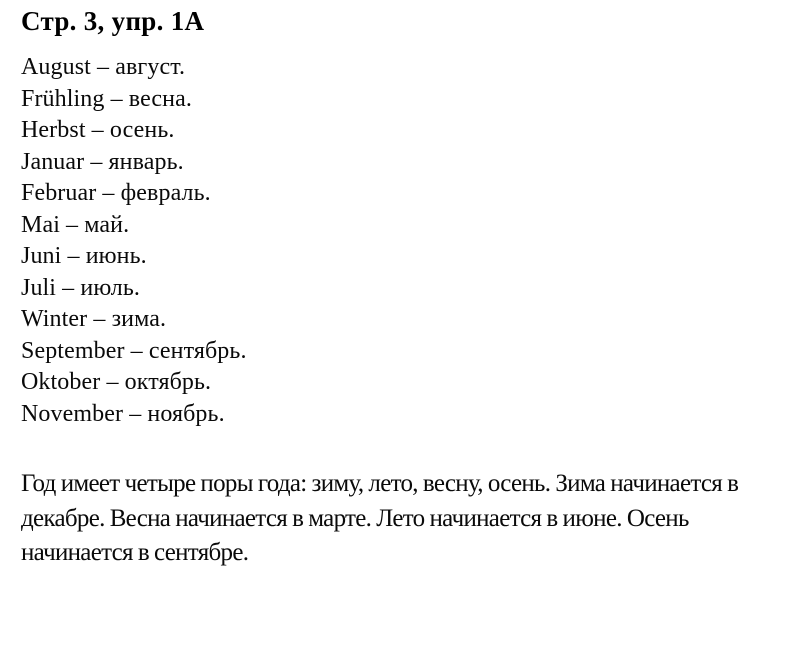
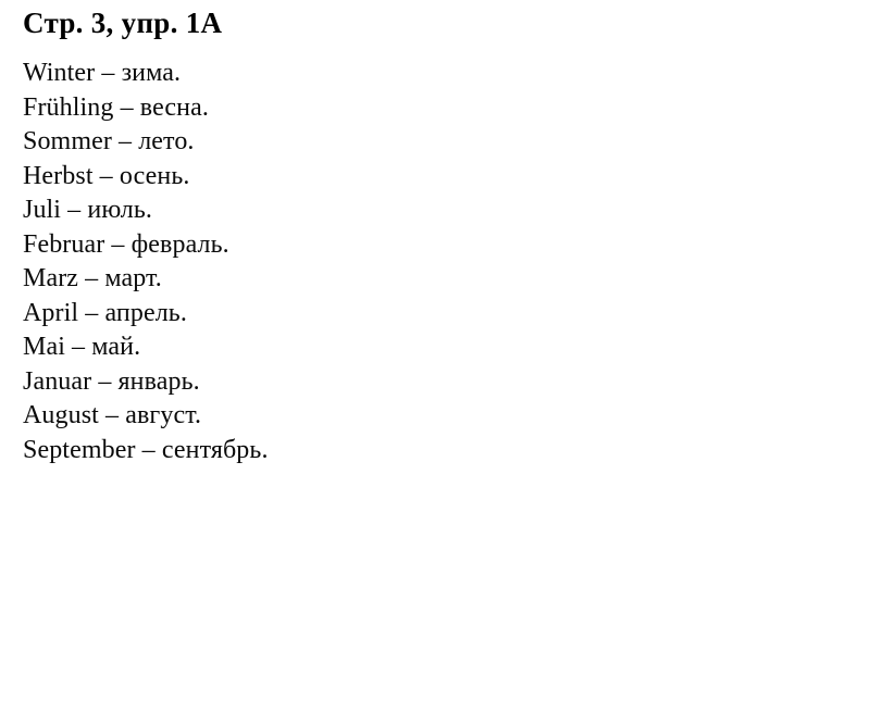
  Стр. 3, упр. 1А
- August – август.
+ Winter – зима.
  Frühling – весна.
+ Sommer – лето.
  Herbst – осень.
- Januar – январь.
+ Juli – июль.
  Februar – февраль.
+ Marz – март.
+ April – апрель.
  Mai – май.
- Juni – июнь.
- Juli – июль.
+ Januar – январь.
- Winter – зима.
+ August – август.
  September – сентябрь.
- Oktober – октябрь.
- November – ноябрь.
- Год имеет четыре поры года: зиму, лето, весну, осень. Зима начинается в декабре. Весна начинается в марте. Лето начинается в июне. Осень начинается в сентябре.
